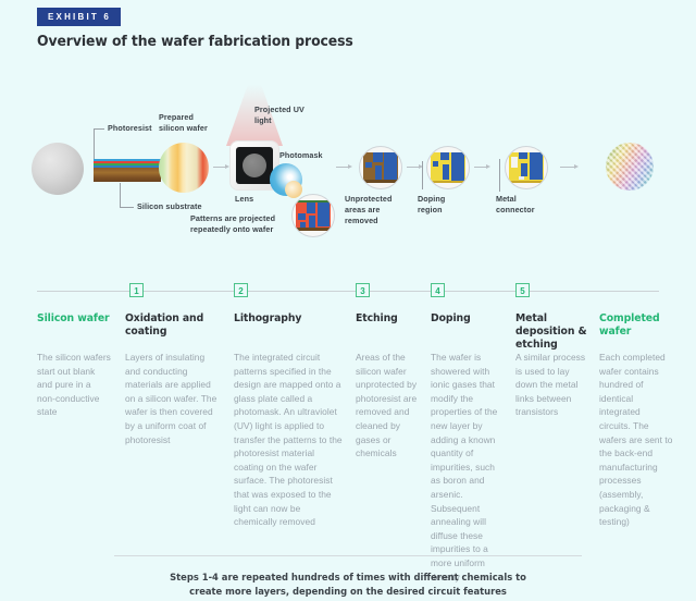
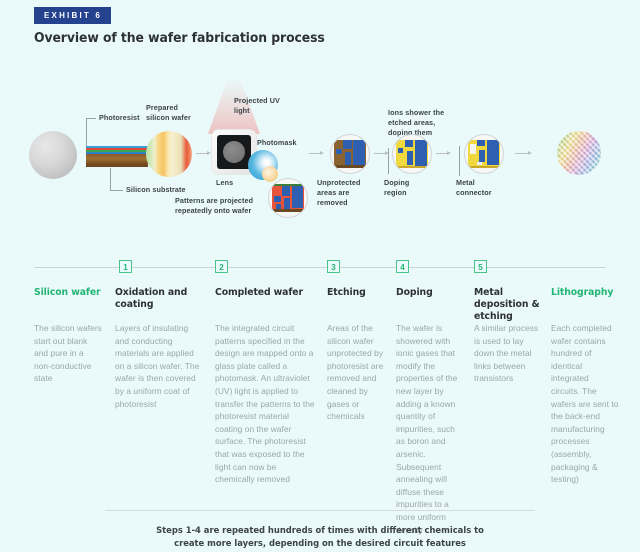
  EXHIBIT 6
  Overview of the wafer fabrication process
  Photoresist
  Silicon substrate
  Prepared
  silicon wafer
  Projected UV
  light
  Photomask
  Lens
  Patterns are projected
  repeatedly onto wafer
  Unprotected
  areas are
  removed
+ Ions shower the
+ etched areas,
+ doping them
  Doping
  region
  Metal
  connector
  1
  2
  3
  4
  5
  Silicon wafer
  Oxidation and coating
- Lithography
+ Completed wafer
  Etching
  Doping
  Metal deposition & etching
- Completed wafer
+ Lithography
  The silicon wafers start out blank and pure in a non-conductive state
  Layers of insulating and conducting materials are applied on a silicon wafer. The wafer is then covered by a uniform coat of photoresist
  The integrated circuit patterns specified in the design are mapped onto a glass plate called a photomask. An ultraviolet (UV) light is applied to transfer the patterns to the photoresist material coating on the wafer surface. The photoresist that was exposed to the light can now be chemically removed
  Areas of the silicon wafer unprotected by photoresist are removed and cleaned by gases or chemicals
  The wafer is showered with ionic gases that modify the properties of the new layer by adding a known quantity of impurities, such as boron and arsenic. Subsequent annealing will diffuse these impurities to a more uniform density
  A similar process is used to lay down the metal links between transistors
  Each completed wafer contains hundred of identical integrated circuits. The wafers are sent to the back-end manufacturing processes (assembly, packaging & testing)
  Steps 1-4 are repeated hundreds of times with different chemicals to
  create more layers, depending on the desired circuit features
